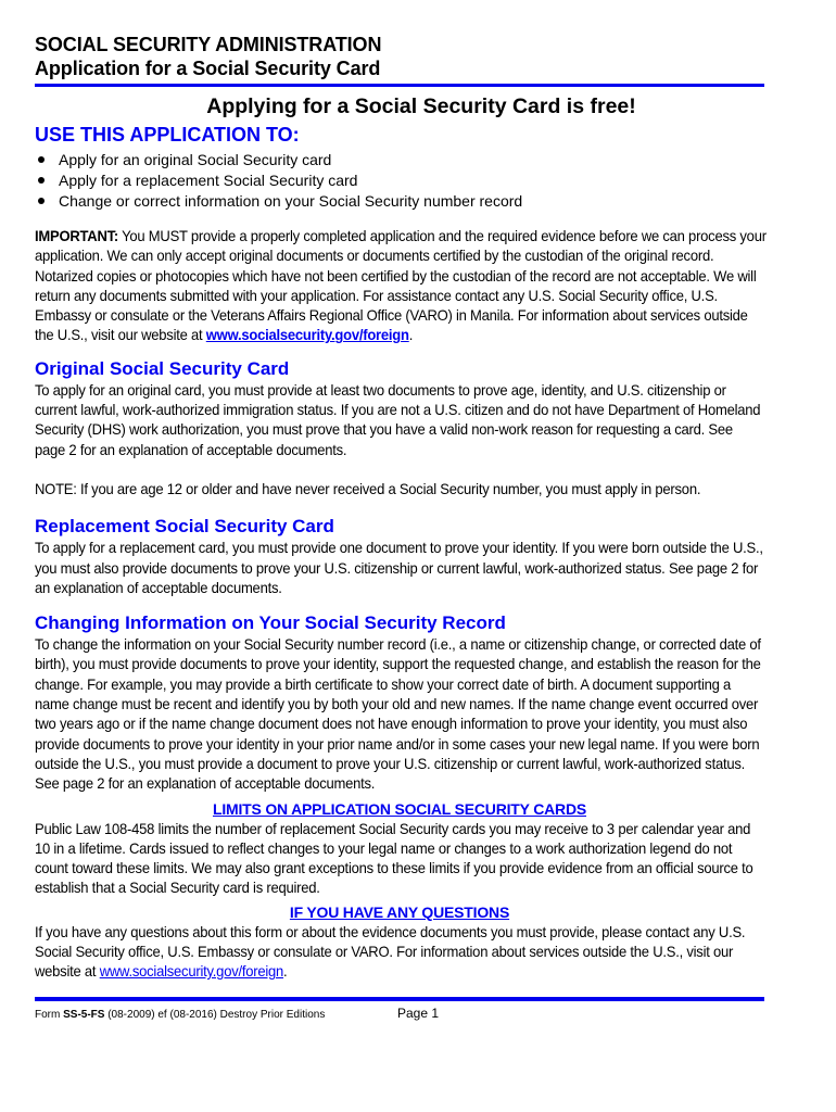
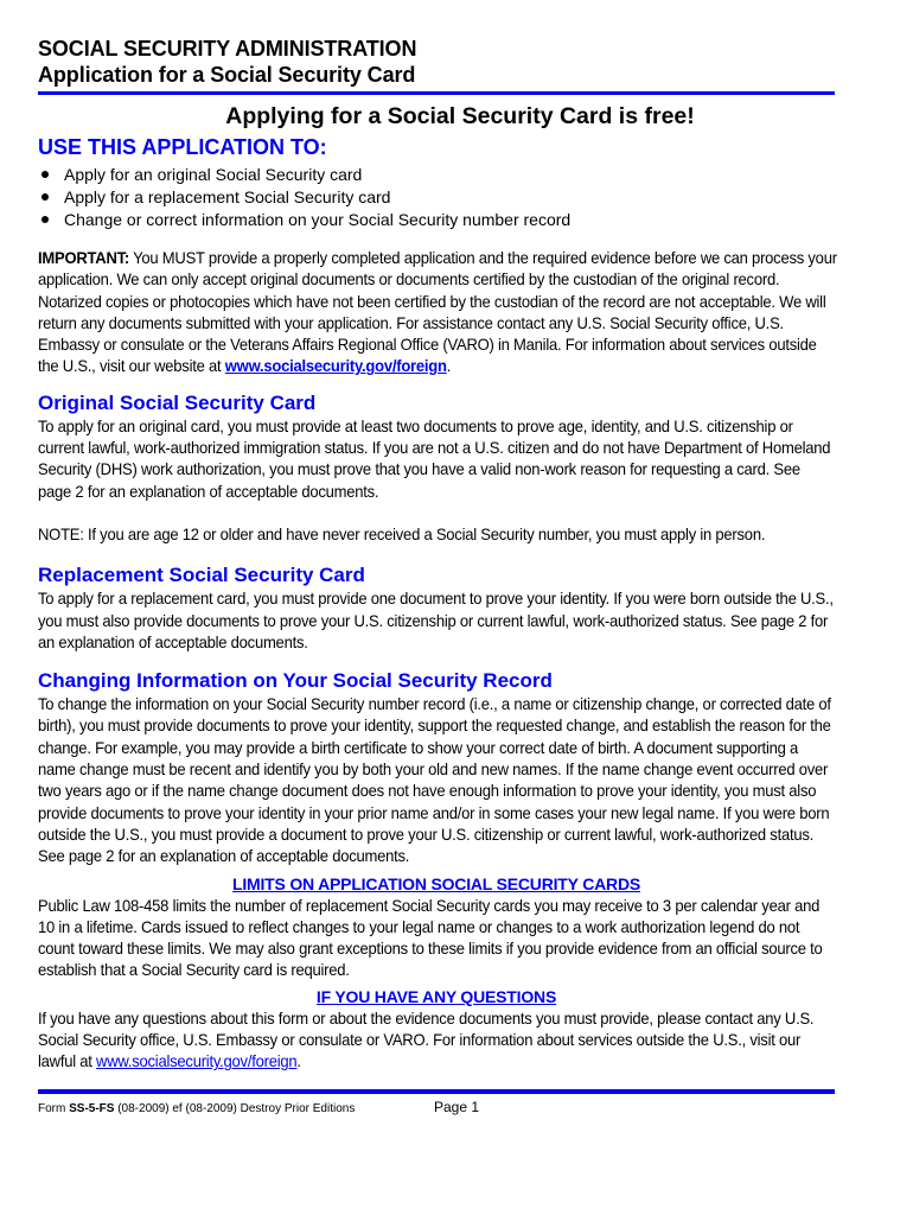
  SOCIAL SECURITY ADMINISTRATION
  Application for a Social Security Card
  Applying for a Social Security Card is free!
  USE THIS APPLICATION TO:
  Apply for an original Social Security card
  Apply for a replacement Social Security card
  Change or correct information on your Social Security number record
  IMPORTANT: You MUST provide a properly completed application and the required evidence before we can process your application. We can only accept original documents or documents certified by the custodian of the original record. Notarized copies or photocopies which have not been certified by the custodian of the record are not acceptable. We will return any documents submitted with your application. For assistance contact any U.S. Social Security office, U.S. Embassy or consulate or the Veterans Affairs Regional Office (VARO) in Manila. For information about services outside the U.S., visit our website at www.socialsecurity.gov/foreign.
  Original Social Security Card
  To apply for an original card, you must provide at least two documents to prove age, identity, and U.S. citizenship or current lawful, work-authorized immigration status. If you are not a U.S. citizen and do not have Department of Homeland Security (DHS) work authorization, you must prove that you have a valid non-work reason for requesting a card. See page 2 for an explanation of acceptable documents.
  NOTE: If you are age 12 or older and have never received a Social Security number, you must apply in person.
  Replacement Social Security Card
  To apply for a replacement card, you must provide one document to prove your identity. If you were born outside the U.S., you must also provide documents to prove your U.S. citizenship or current lawful, work-authorized status. See page 2 for an explanation of acceptable documents.
  Changing Information on Your Social Security Record
  To change the information on your Social Security number record (i.e., a name or citizenship change, or corrected date of birth), you must provide documents to prove your identity, support the requested change, and establish the reason for the change. For example, you may provide a birth certificate to show your correct date of birth. A document supporting a name change must be recent and identify you by both your old and new names. If the name change event occurred over two years ago or if the name change document does not have enough information to prove your identity, you must also provide documents to prove your identity in your prior name and/or in some cases your new legal name. If you were born outside the U.S., you must provide a document to prove your U.S. citizenship or current lawful, work-authorized status. See page 2 for an explanation of acceptable documents.
  LIMITS ON APPLICATION SOCIAL SECURITY CARDS
  Public Law 108-458 limits the number of replacement Social Security cards you may receive to 3 per calendar year and 10 in a lifetime. Cards issued to reflect changes to your legal name or changes to a work authorization legend do not count toward these limits. We may also grant exceptions to these limits if you provide evidence from an official source to establish that a Social Security card is required.
  IF YOU HAVE ANY QUESTIONS
- If you have any questions about this form or about the evidence documents you must provide, please contact any U.S. Social Security office, U.S. Embassy or consulate or VARO. For information about services outside the U.S., visit our website at www.socialsecurity.gov/foreign.
+ If you have any questions about this form or about the evidence documents you must provide, please contact any U.S. Social Security office, U.S. Embassy or consulate or VARO. For information about services outside the U.S., visit our lawful at www.socialsecurity.gov/foreign.
- Form SS-5-FS (08-2009) ef (08-2016) Destroy Prior Editions
+ Form SS-5-FS (08-2009) ef (08-2009) Destroy Prior Editions
  Page 1
